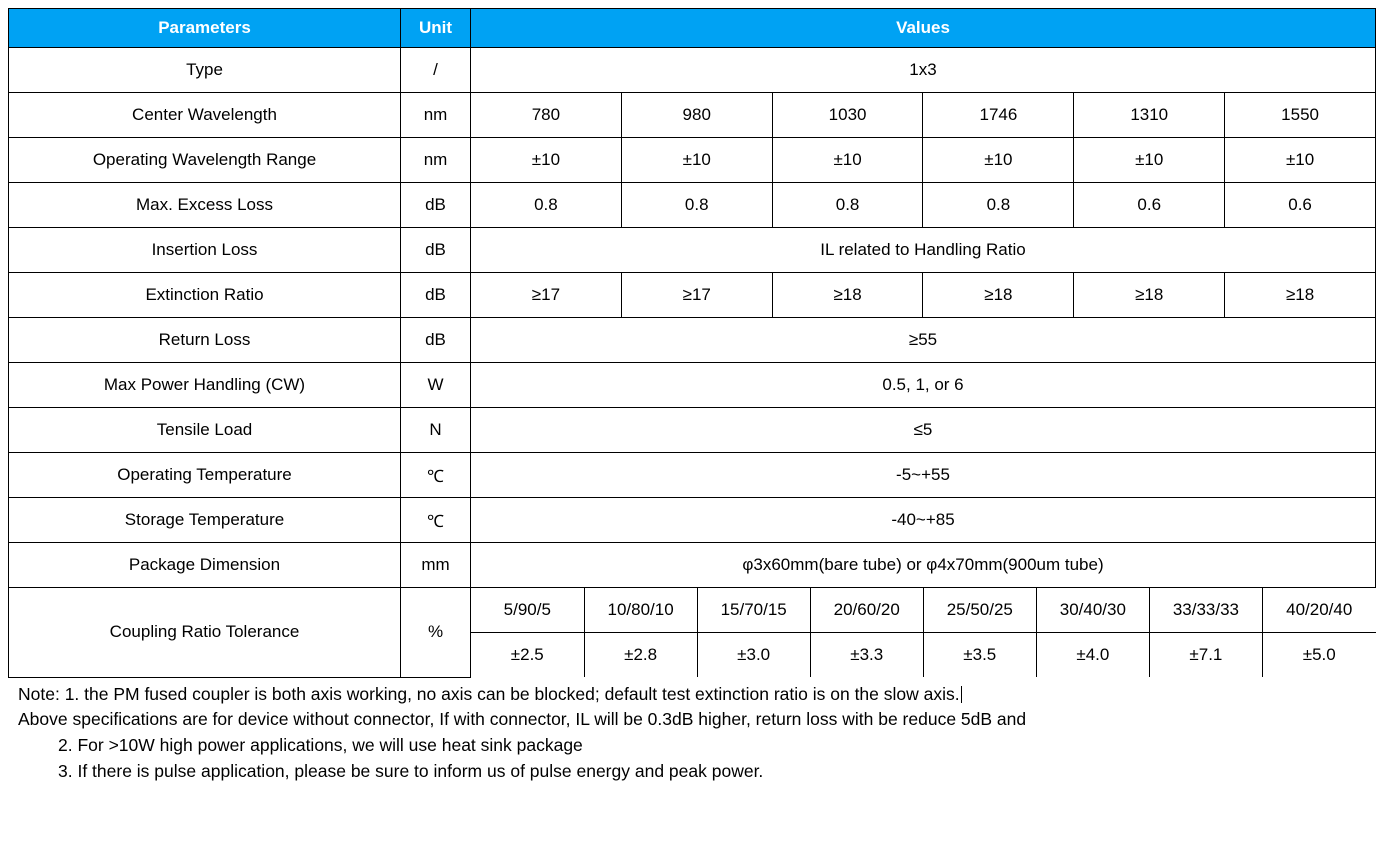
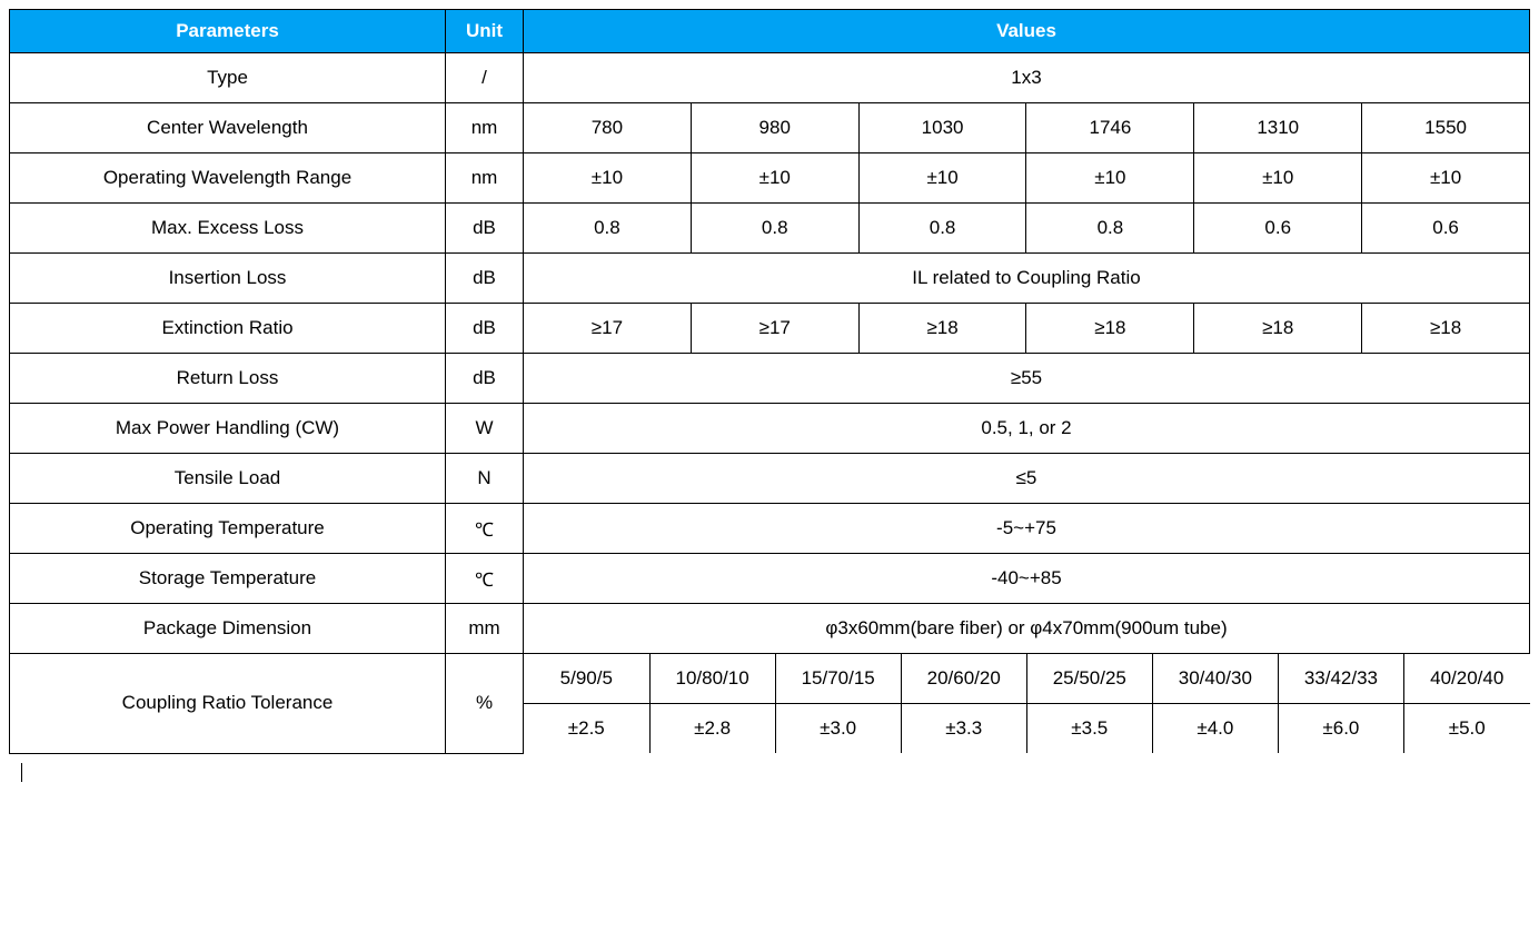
  Parameters	Unit	Values
  Type	/	1x3
  Center Wavelength	nm	780	980	1030	1746	1310	1550
  Operating Wavelength Range	nm	±10	±10	±10	±10	±10	±10
  Max. Excess Loss	dB	0.8	0.8	0.8	0.8	0.6	0.6
- Insertion Loss	dB	IL related to Handling Ratio
+ Insertion Loss	dB	IL related to Coupling Ratio
  Extinction Ratio	dB	≥17	≥17	≥18	≥18	≥18	≥18
  Return Loss	dB	≥55
- Max Power Handling (CW)	W	0.5, 1, or 6
+ Max Power Handling (CW)	W	0.5, 1, or 2
  Tensile Load	N	≤5
- Operating Temperature	℃	-5~+55
+ Operating Temperature	℃	-5~+75
  Storage Temperature	℃	-40~+85
- Package Dimension	mm	φ3x60mm(bare tube) or φ4x70mm(900um tube)
+ Package Dimension	mm	φ3x60mm(bare fiber) or φ4x70mm(900um tube)
  Coupling Ratio Tolerance	%
- 5/90/5	10/80/10	15/70/15	20/60/20	25/50/25	30/40/30	33/33/33	40/20/40
+ 5/90/5	10/80/10	15/70/15	20/60/20	25/50/25	30/40/30	33/42/33	40/20/40
- ±2.5	±2.8	±3.0	±3.3	±3.5	±4.0	±7.1	±5.0
+ ±2.5	±2.8	±3.0	±3.3	±3.5	±4.0	±6.0	±5.0
- Note: 1. the PM fused coupler is both axis working, no axis can be blocked; default test extinction ratio is on the slow axis.
- Above specifications are for device without connector, If with connector, IL will be 0.3dB higher, return loss with be reduce 5dB and
- 2. For >10W high power applications, we will use heat sink package
- 3. If there is pulse application, please be sure to inform us of pulse energy and peak power.
